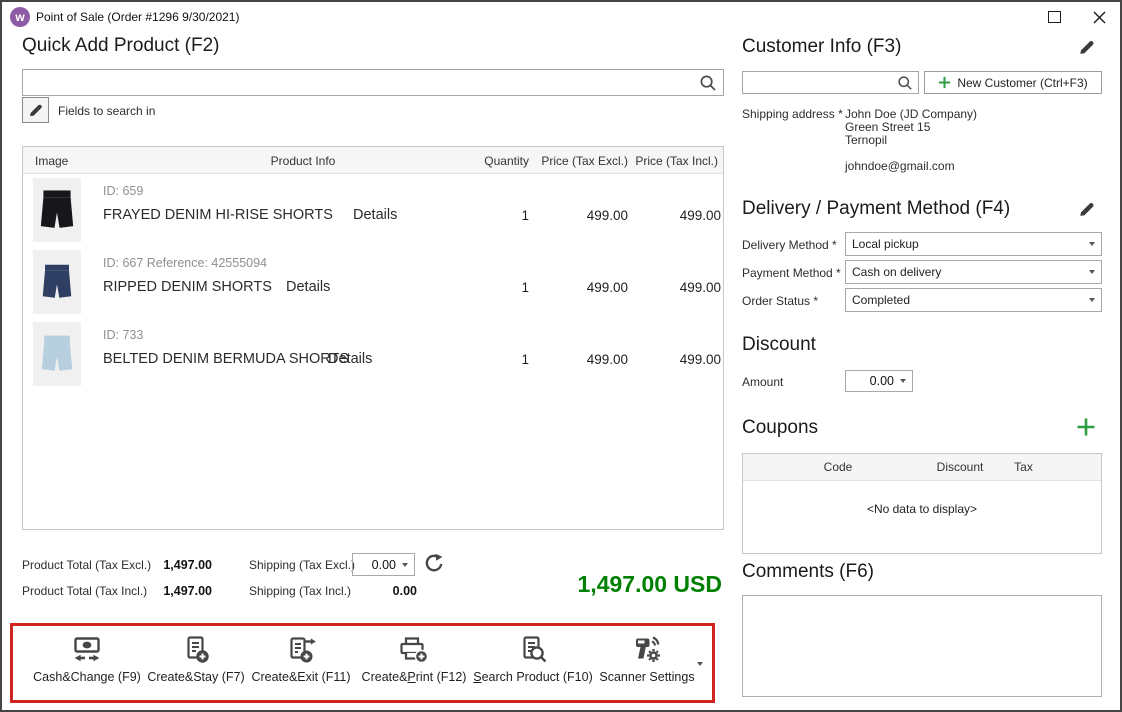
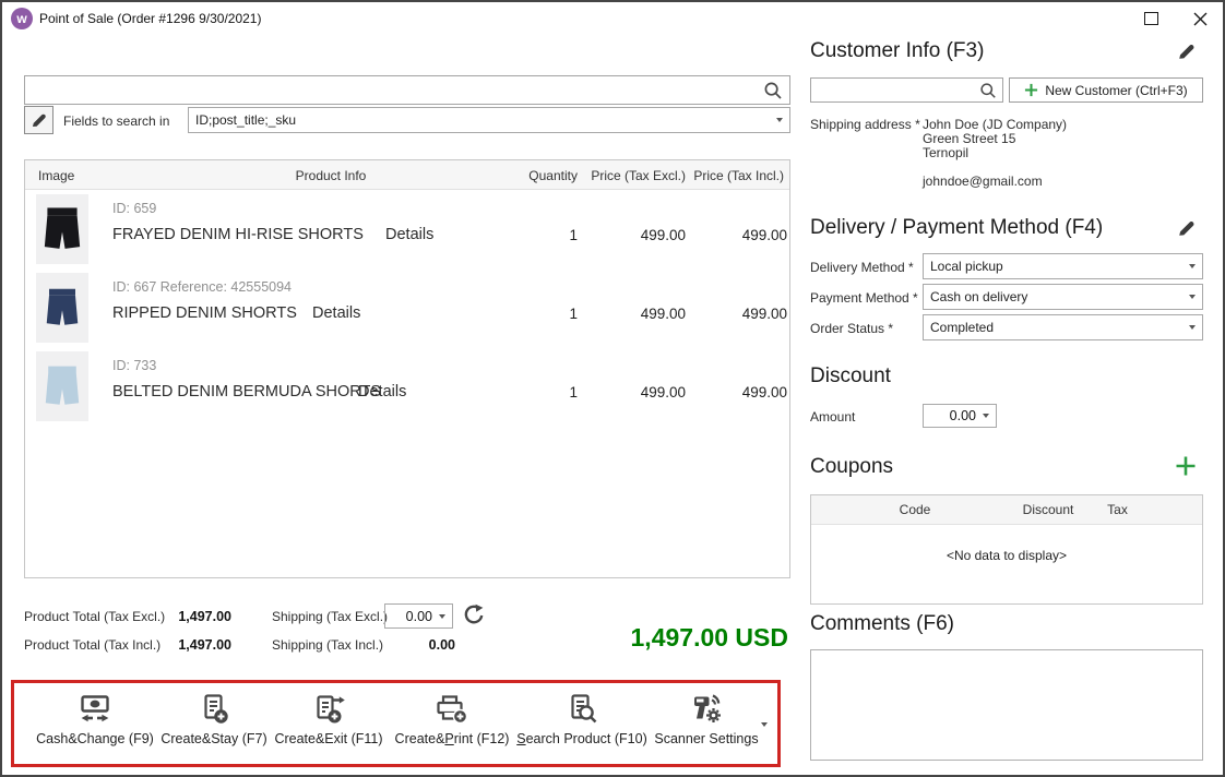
  w
  Point of Sale (Order #1296 9/30/2021)
- Quick Add Product (F2)
  Fields to search in
+ ID;post_title;_sku
  Image
  Product Info
  Quantity
  Price (Tax Excl.)
  Price (Tax Incl.)
  ID: 659
  FRAYED DENIM HI-RISE SHORTS
  Details
  1
  499.00
  499.00
  ID: 667 Reference: 42555094
  RIPPED DENIM SHORTS
  Details
  1
  499.00
  499.00
  ID: 733
  BELTED DENIM BERMUDA SHORTS
  Details
  1
  499.00
  499.00
  Product Total (Tax Excl.)
  1,497.00
  Shipping (Tax Excl.)
  0.00
  Product Total (Tax Incl.)
  1,497.00
  Shipping (Tax Incl.)
  0.00
  1,497.00 USD
  Cash&Change (F9)
  Create&Stay (F7)
  Create&Exit (F11)
  Create&Print (F12)
  Search Product (F10)
  Scanner Settings
  Customer Info (F3)
  New Customer (Ctrl+F3)
  Shipping address *
  John Doe (JD Company)
  Green Street 15
  Ternopil
  johndoe@gmail.com
  Delivery / Payment Method (F4)
  Delivery Method *
  Local pickup
  Payment Method *
  Cash on delivery
  Order Status *
  Completed
  Discount
  Amount
  0.00
  Coupons
  Code
  Discount
  Tax
  <No data to display>
  Comments (F6)
